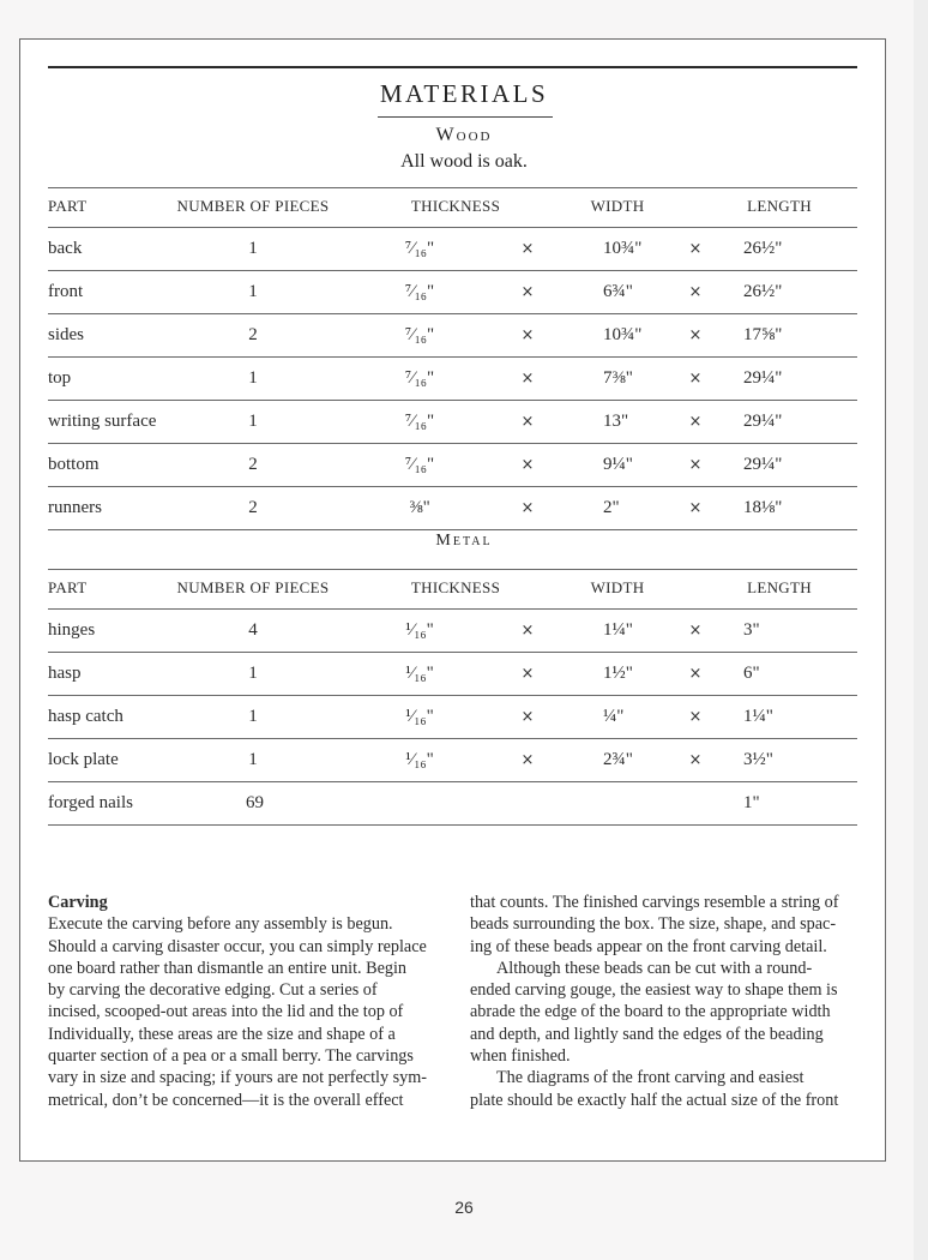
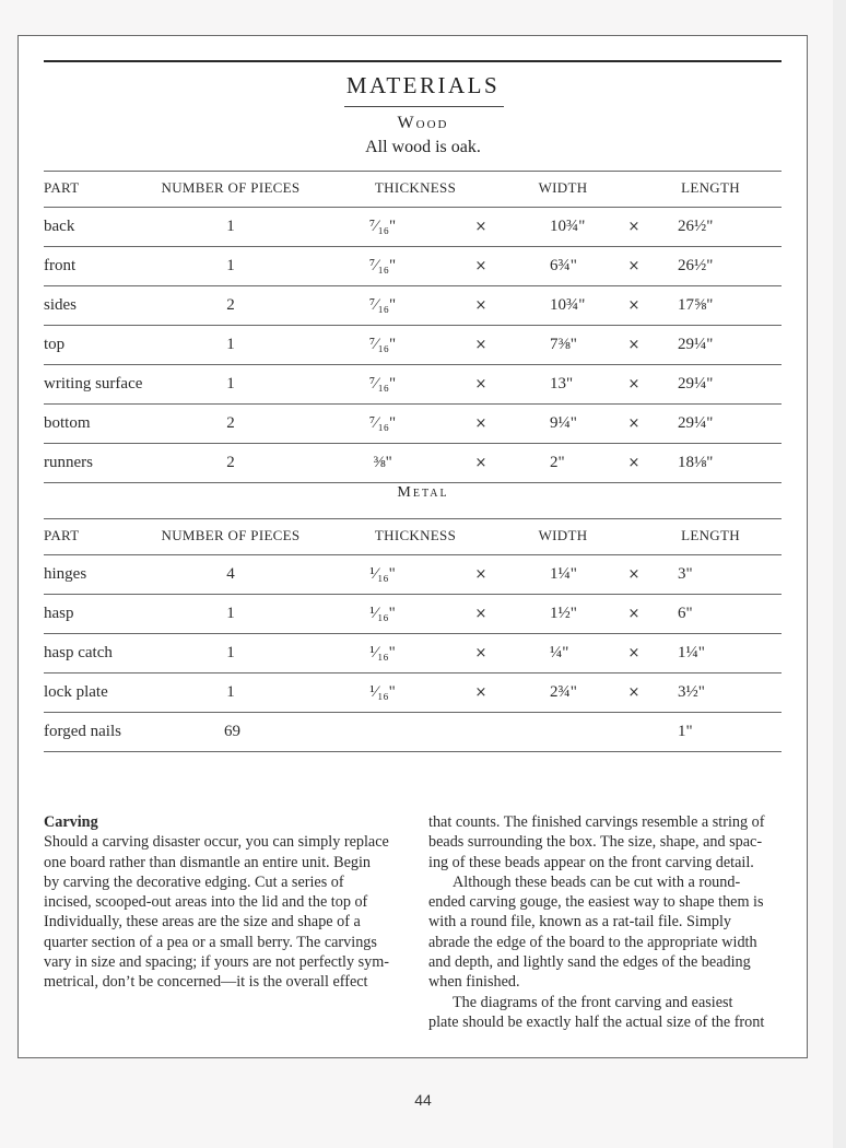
  MATERIALS
  Wood
  All wood is oak.
  PART
  NUMBER OF PIECES
  THICKNESS
  WIDTH
  LENGTH
  back
  1
  ⁷⁄₁₆"
  ×
  10¾"
  ×
  26½"
  front
  1
  ⁷⁄₁₆"
  ×
  6¾"
  ×
  26½"
  sides
  2
  ⁷⁄₁₆"
  ×
  10¾"
  ×
  17⅝"
  top
  1
  ⁷⁄₁₆"
  ×
  7⅜"
  ×
  29¼"
  writing surface
  1
  ⁷⁄₁₆"
  ×
  13"
  ×
  29¼"
  bottom
  2
  ⁷⁄₁₆"
  ×
  9¼"
  ×
  29¼"
  runners
  2
  ⅜"
  ×
  2"
  ×
  18⅛"
  Metal
  PART
  NUMBER OF PIECES
  THICKNESS
  WIDTH
  LENGTH
  hinges
  4
  ¹⁄₁₆"
  ×
  1¼"
  ×
  3"
  hasp
  1
  ¹⁄₁₆"
  ×
  1½"
  ×
  6"
  hasp catch
  1
  ¹⁄₁₆"
  ×
  ¼"
  ×
  1¼"
  lock plate
  1
  ¹⁄₁₆"
  ×
  2¾"
  ×
  3½"
  forged nails
  69
  1"
  Carving
- Execute the carving before any assembly is begun.
  Should a carving disaster occur, you can simply replace
  one board rather than dismantle an entire unit. Begin
  by carving the decorative edging. Cut a series of
  incised, scooped-out areas into the lid and the top of
  Individually, these areas are the size and shape of a
  quarter section of a pea or a small berry. The carvings
  vary in size and spacing; if yours are not perfectly sym-
  metrical, don’t be concerned—it is the overall effect
  that counts. The finished carvings resemble a string of
  beads surrounding the box. The size, shape, and spac-
  ing of these beads appear on the front carving detail.
  Although these beads can be cut with a round-
  ended carving gouge, the easiest way to shape them is
+ with a round file, known as a rat-tail file. Simply
  abrade the edge of the board to the appropriate width
  and depth, and lightly sand the edges of the beading
  when finished.
  The diagrams of the front carving and easiest
  plate should be exactly half the actual size of the front
- 26
+ 44
